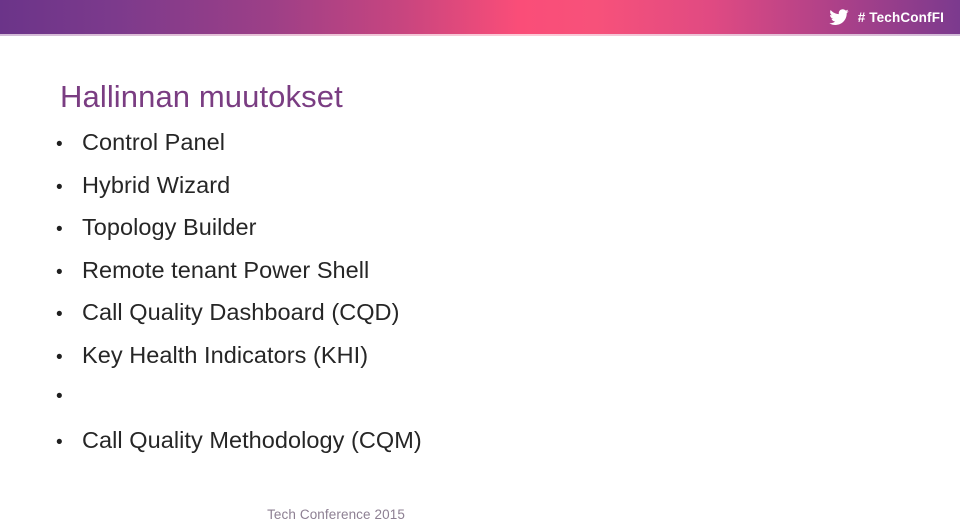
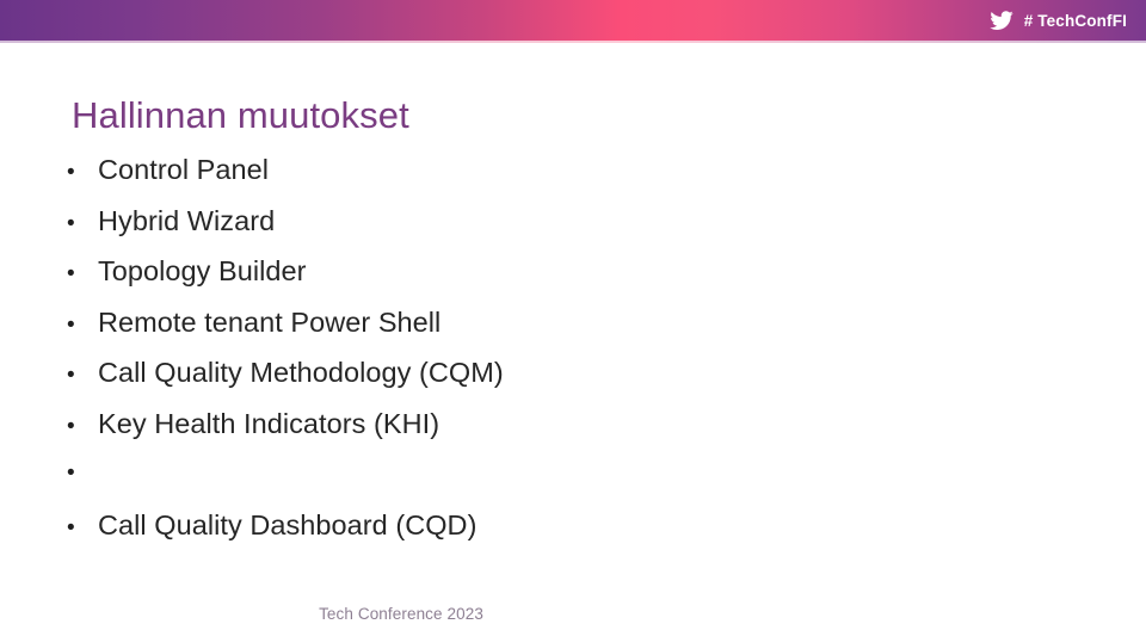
  # TechConfFI
  Hallinnan muutokset
  •
  Control Panel
  •
  Hybrid Wizard
  •
  Topology Builder
  •
  Remote tenant Power Shell
  •
- Call Quality Dashboard (CQD)
+ Call Quality Methodology (CQM)
  •
  Key Health Indicators (KHI)
  •
  •
- Call Quality Methodology (CQM)
+ Call Quality Dashboard (CQD)
- Tech Conference 2015
+ Tech Conference 2023
